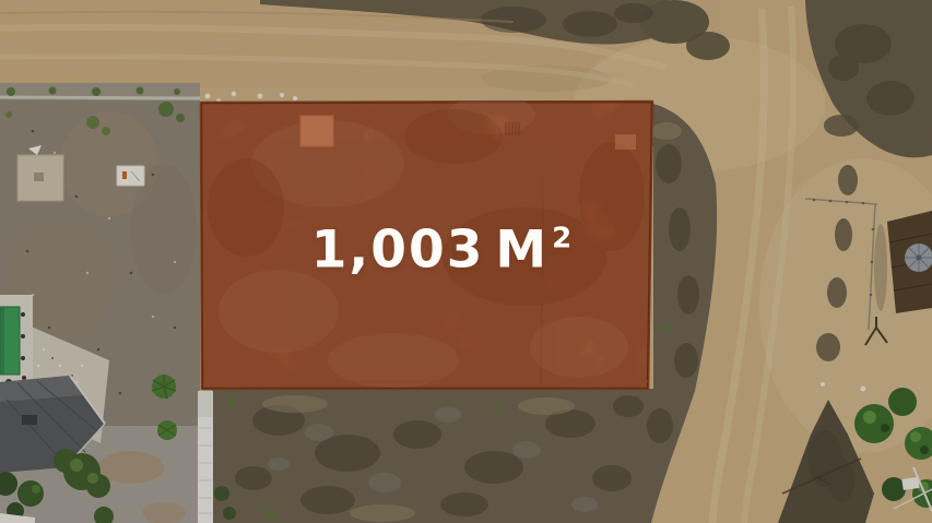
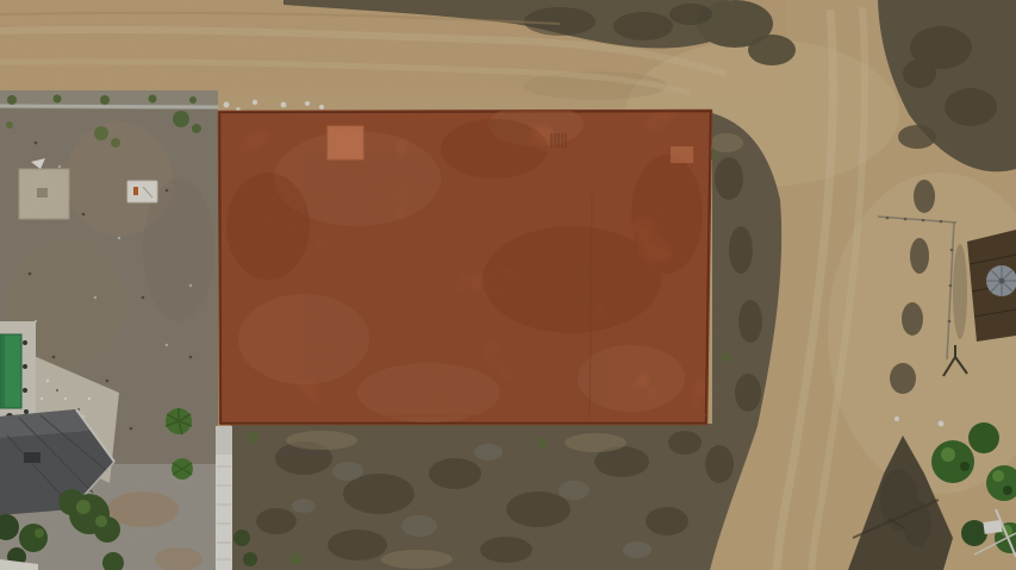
- 1,003 M2
